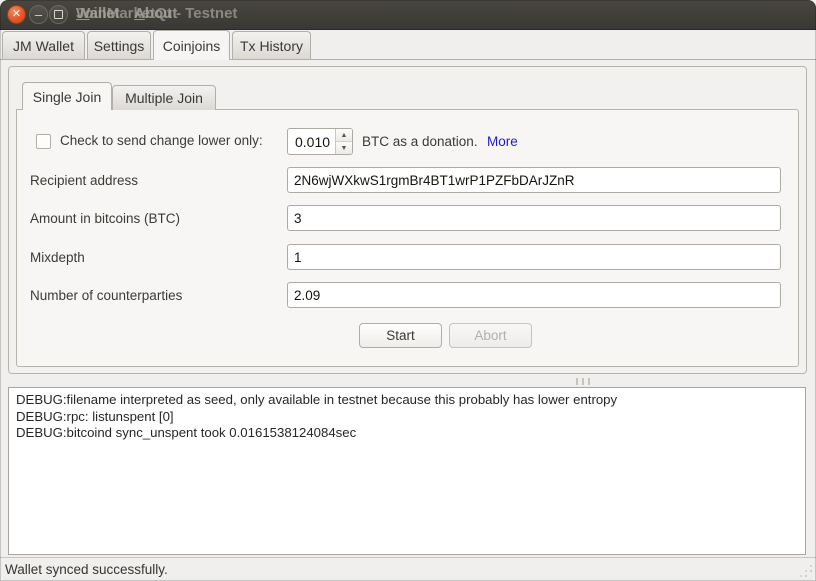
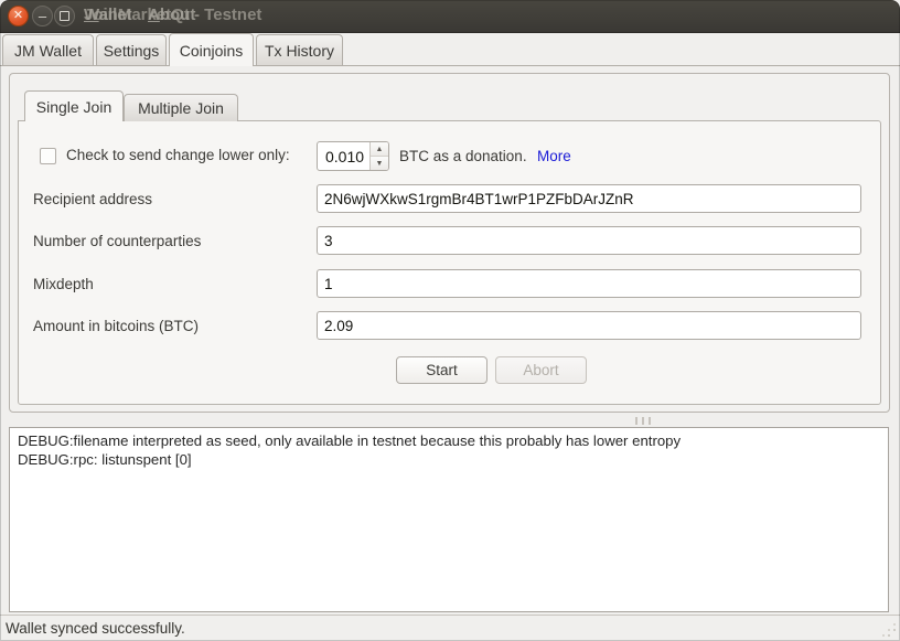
  ✕
  –
  JoinMarketQt - Testnet
  Wallet
  About
  JM Wallet
  Settings
  Coinjoins
  Tx History
  Single Join
  Multiple Join
  Check to send change lower only:
  0.010
  BTC as a donation.
  More
  Recipient address
  2N6wjWXkwS1rgmBr4BT1wrP1PZFbDArJZnR
- Amount in bitcoins (BTC)
+ Number of counterparties
  3
  Mixdepth
  1
- Number of counterparties
+ Amount in bitcoins (BTC)
  2.09
  Start
  Abort
  DEBUG:filename interpreted as seed, only available in testnet because this probably has lower entropy
  DEBUG:rpc: listunspent [0]
- DEBUG:bitcoind sync_unspent took 0.0161538124084sec
  Wallet synced successfully.
